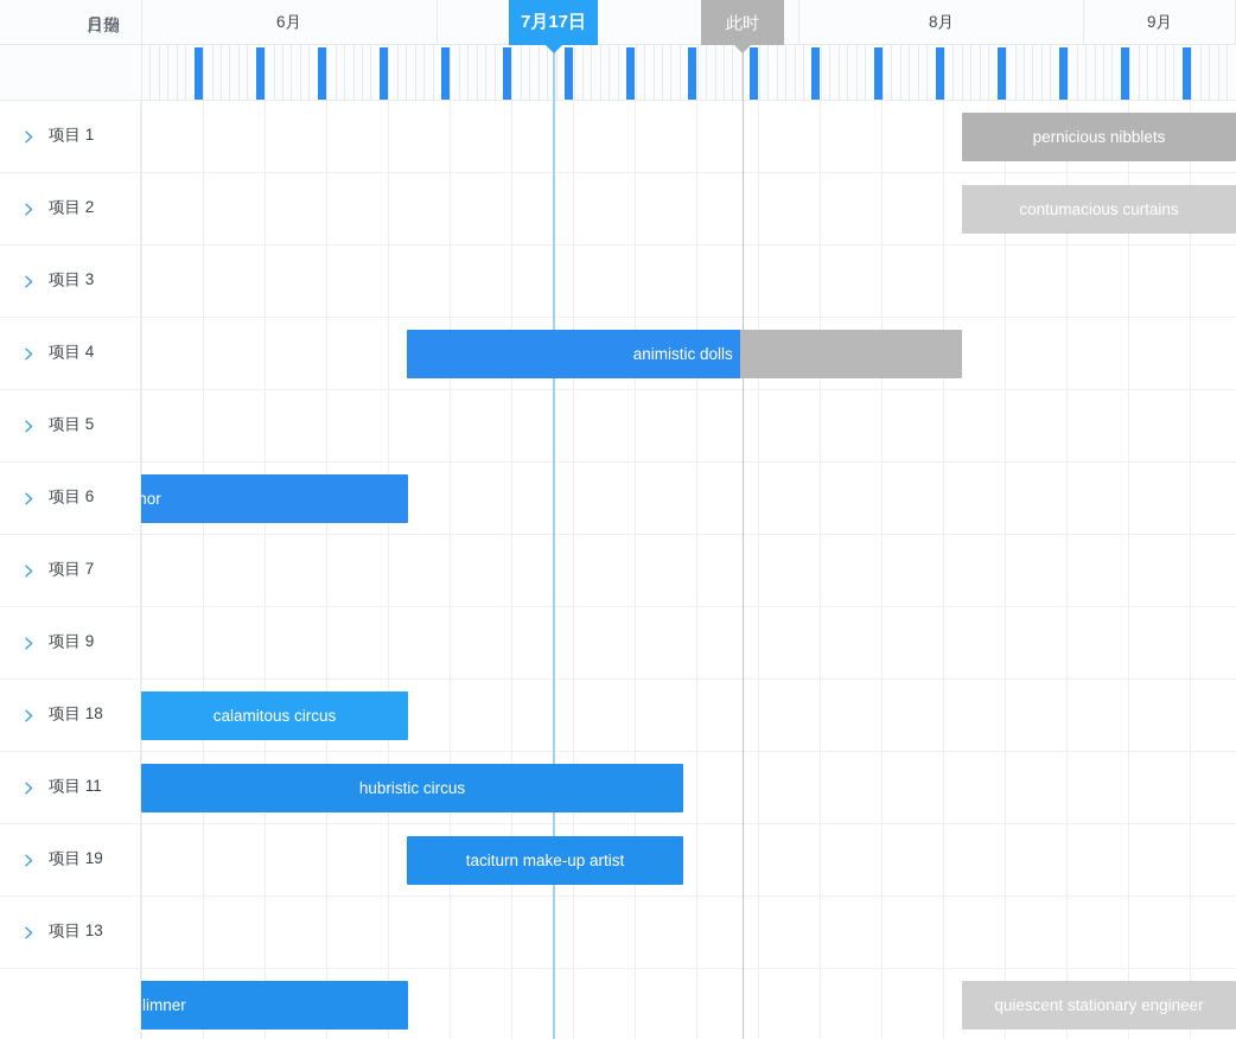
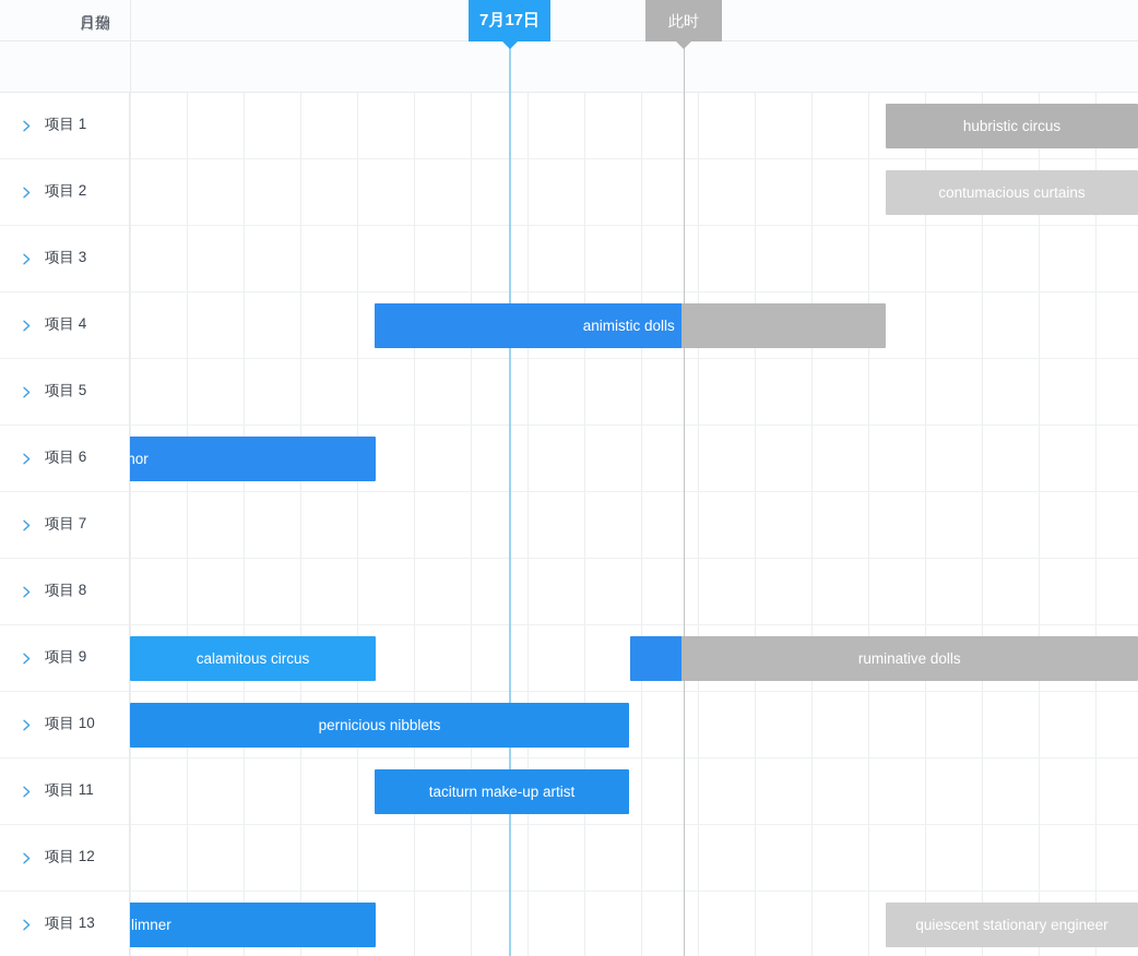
  月份
  日期
- 9月
- 8月
- 6月
  7月17日
  此时
  项目 1
  项目 2
  项目 3
  项目 4
  项目 5
  项目 6
  项目 7
+ 项目 8
  项目 9
- 项目 18
+ 项目 10
  项目 11
- 项目 19
+ 项目 12
  项目 13
- pernicious nibblets
+ hubristic circus
  contumacious curtains
  animistic dolls
  calamitous circus
+ ruminative dolls
- hubristic circus
+ pernicious nibblets
  taciturn make-up artist
  limner
  quiescent stationary engineer
